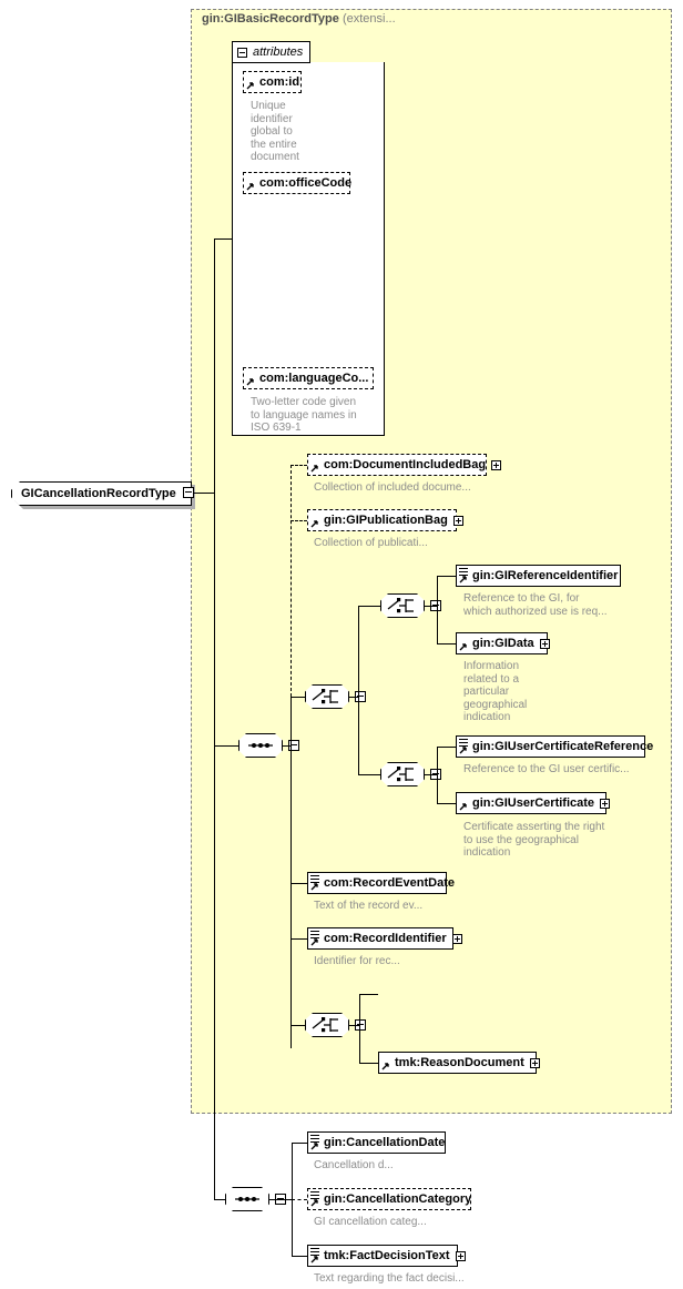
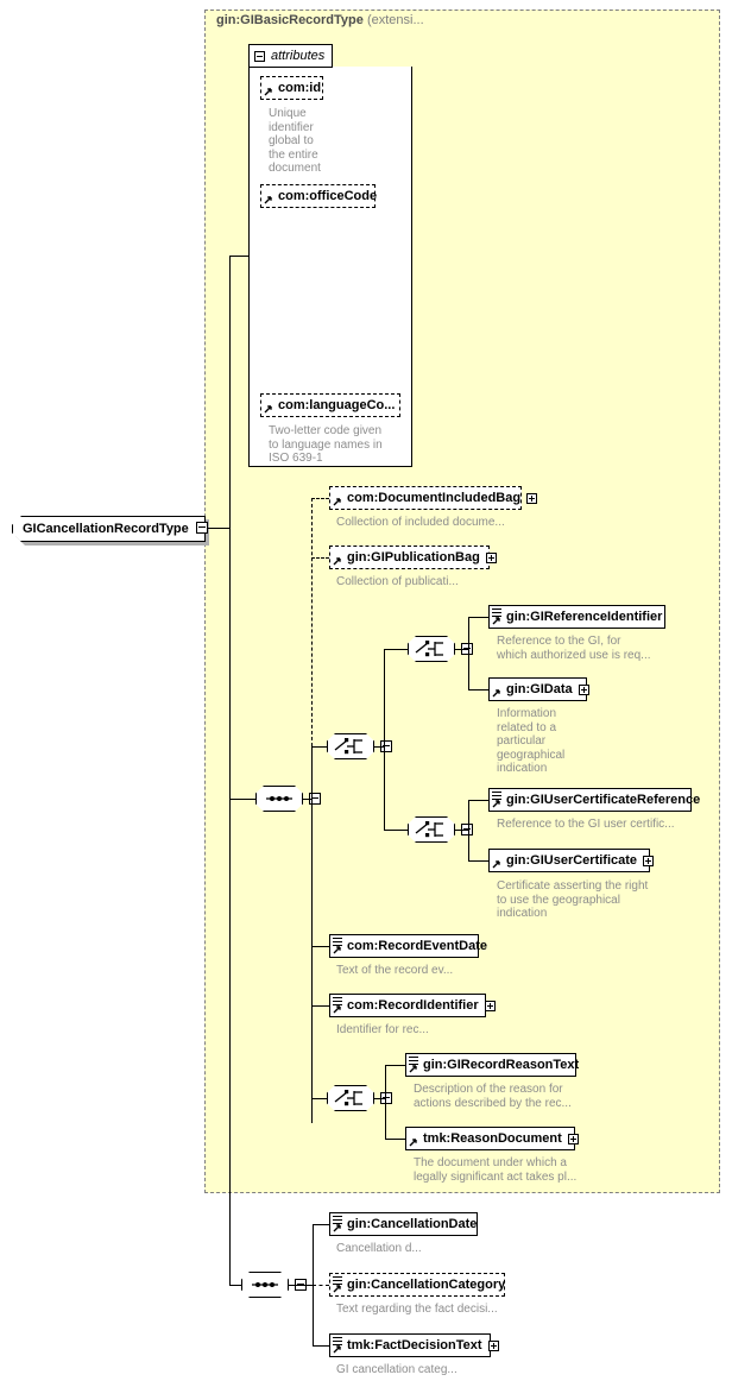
  gin:GIBasicRecordType (extensi...
  attributes
  com:id
  Unique
  identifier
  global to
  the entire
  document
  com:officeCode
  com:languageCo...
  Two-letter code given
  to language names in
  ISO 639-1
  GICancellationRecordType
  com:DocumentIncludedBag
  Collection of included docume...
  gin:GIPublicationBag
  Collection of publicati...
  gin:GIReferenceIdentifier
  Reference to the GI, for
  which authorized use is req...
  gin:GIData
  Information
  related to a
  particular
  geographical
  indication
  gin:GIUserCertificateReference
  Reference to the GI user certific...
  gin:GIUserCertificate
  Certificate asserting the right
  to use the geographical
  indication
  com:RecordEventDate
  Text of the record ev...
  com:RecordIdentifier
  Identifier for rec...
+ gin:GIRecordReasonText
+ Description of the reason for
+ actions described by the rec...
  tmk:ReasonDocument
+ The document under which a
+ legally significant act takes pl...
  gin:CancellationDate
  Cancellation d...
  gin:CancellationCategory
- GI cancellation categ...
+ Text regarding the fact decisi...
  tmk:FactDecisionText
- Text regarding the fact decisi...
+ GI cancellation categ...
